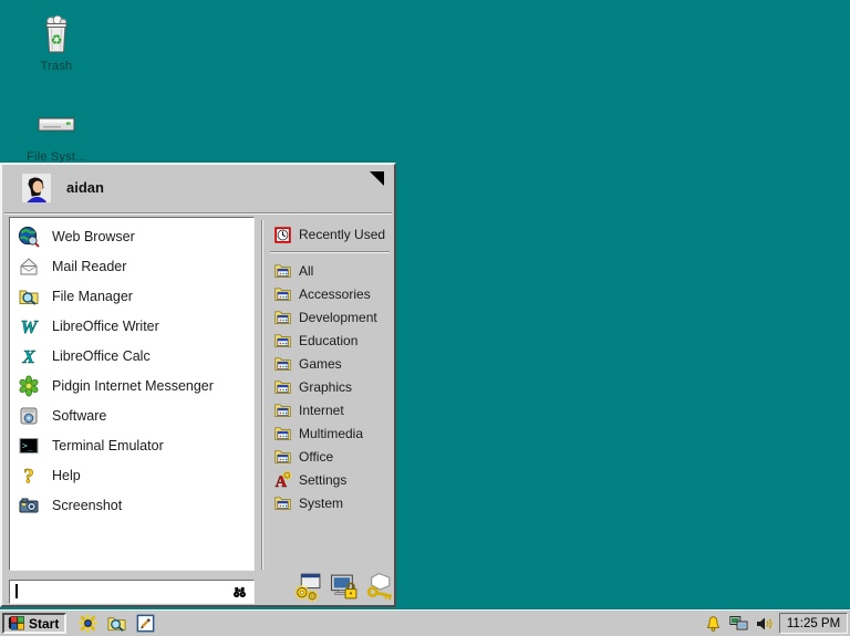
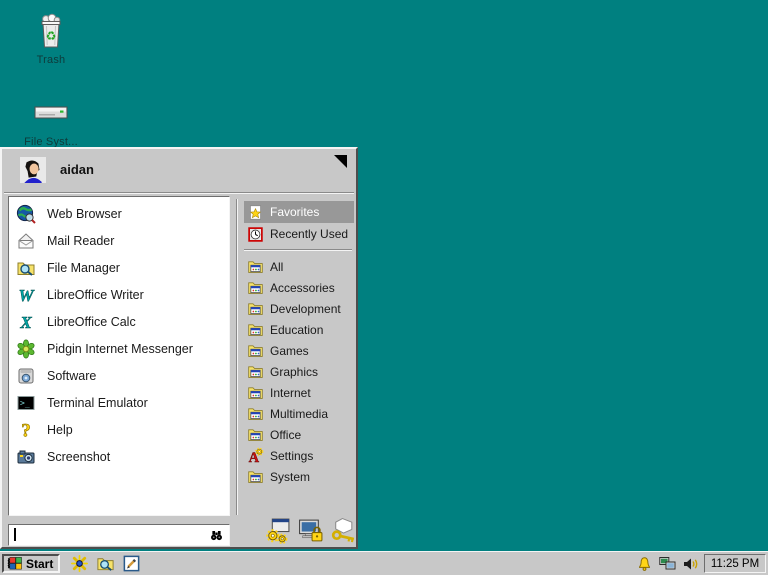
  Trash
  File Syst...
  aidan
  Web Browser
  Mail Reader
  File Manager
  LibreOffice Writer
  LibreOffice Calc
  Pidgin Internet Messenger
  Software
  Terminal Emulator
  Help
  Screenshot
+ Favorites
  Recently Used
  All
  Accessories
  Development
  Education
  Games
  Graphics
  Internet
  Multimedia
  Office
  Settings
  System
  Start
  11:25 PM
